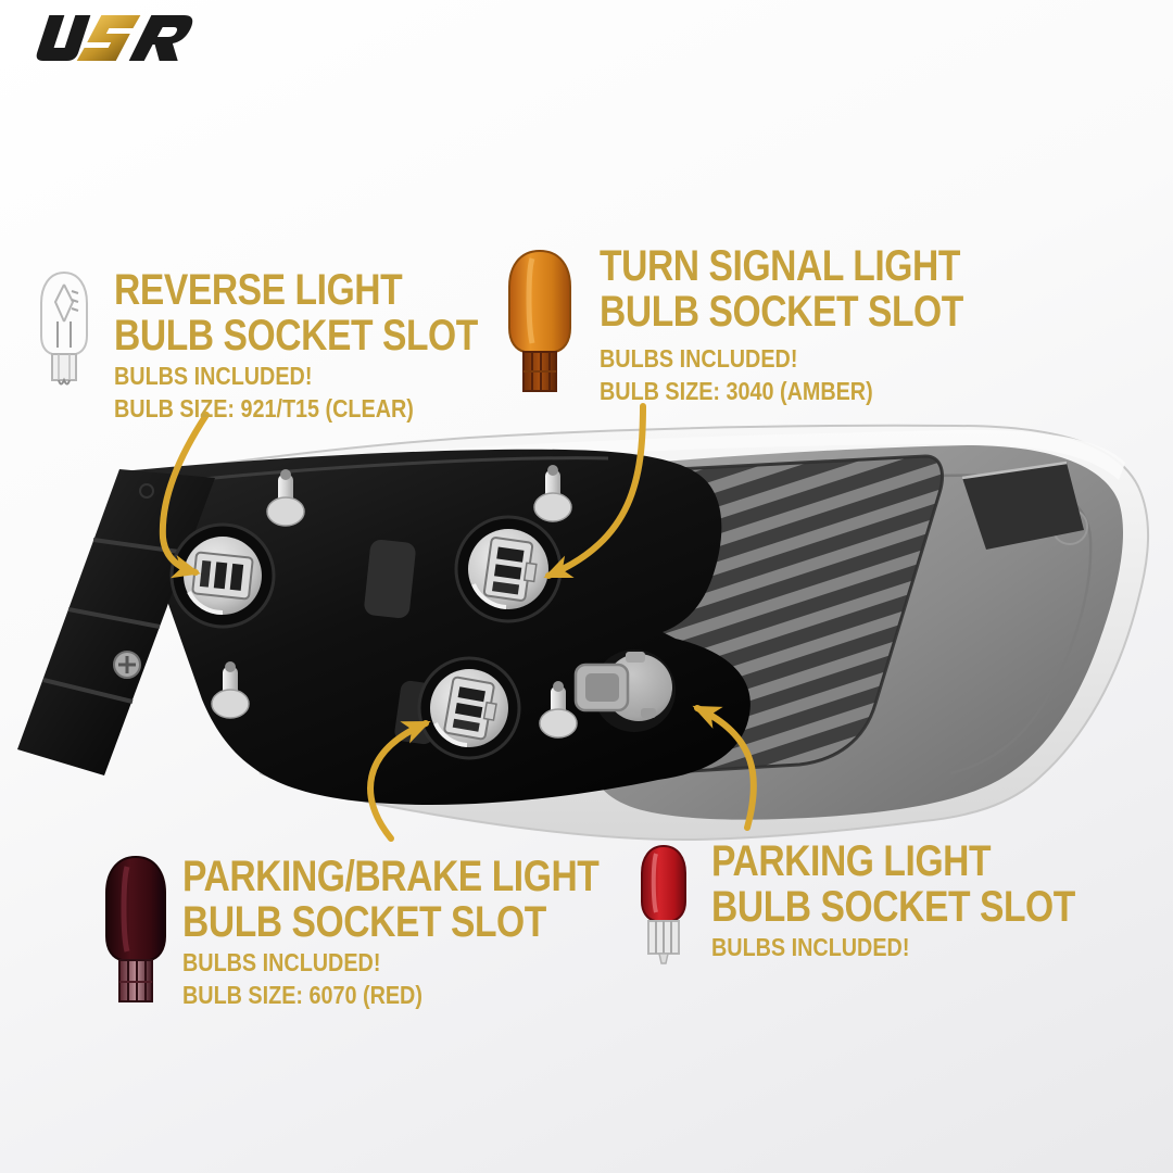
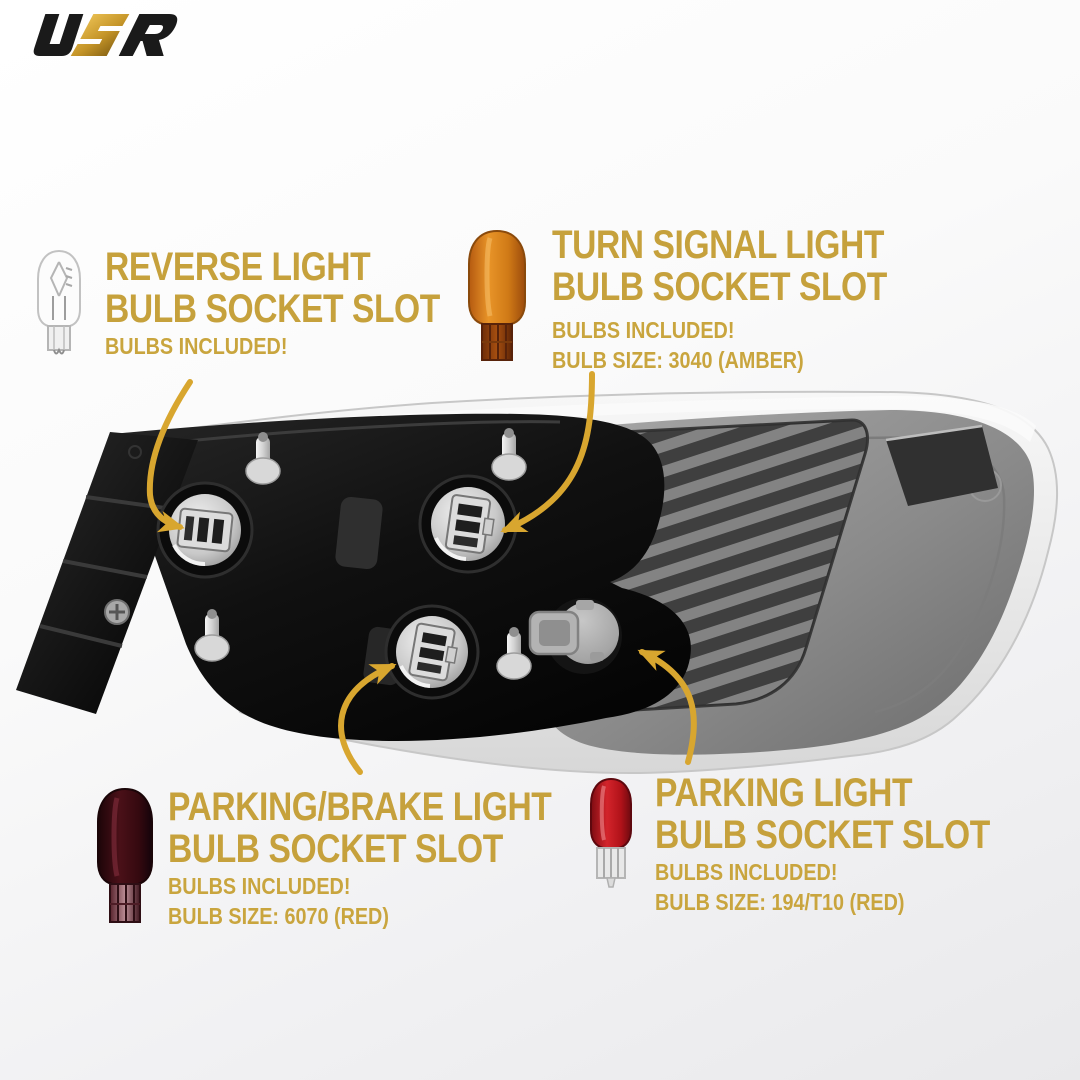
  REVERSE LIGHT
  BULB SOCKET SLOT
  BULBS INCLUDED!
- BULB SIZE: 921/T15 (CLEAR)
  TURN SIGNAL LIGHT
  BULB SOCKET SLOT
  BULBS INCLUDED!
  BULB SIZE: 3040 (AMBER)
  PARKING/BRAKE LIGHT
  BULB SOCKET SLOT
  BULBS INCLUDED!
  BULB SIZE: 6070 (RED)
  PARKING LIGHT
  BULB SOCKET SLOT
  BULBS INCLUDED!
+ BULB SIZE: 194/T10 (RED)
